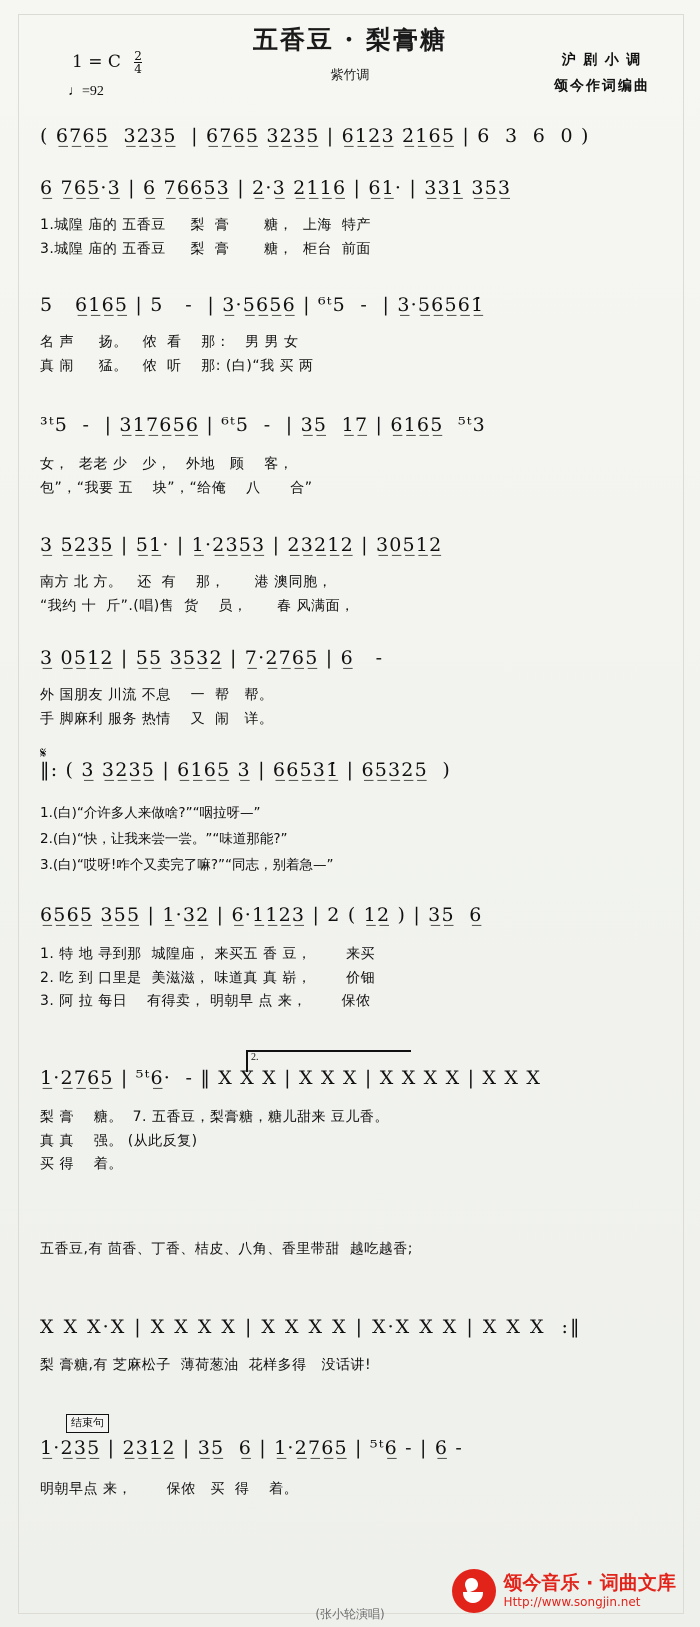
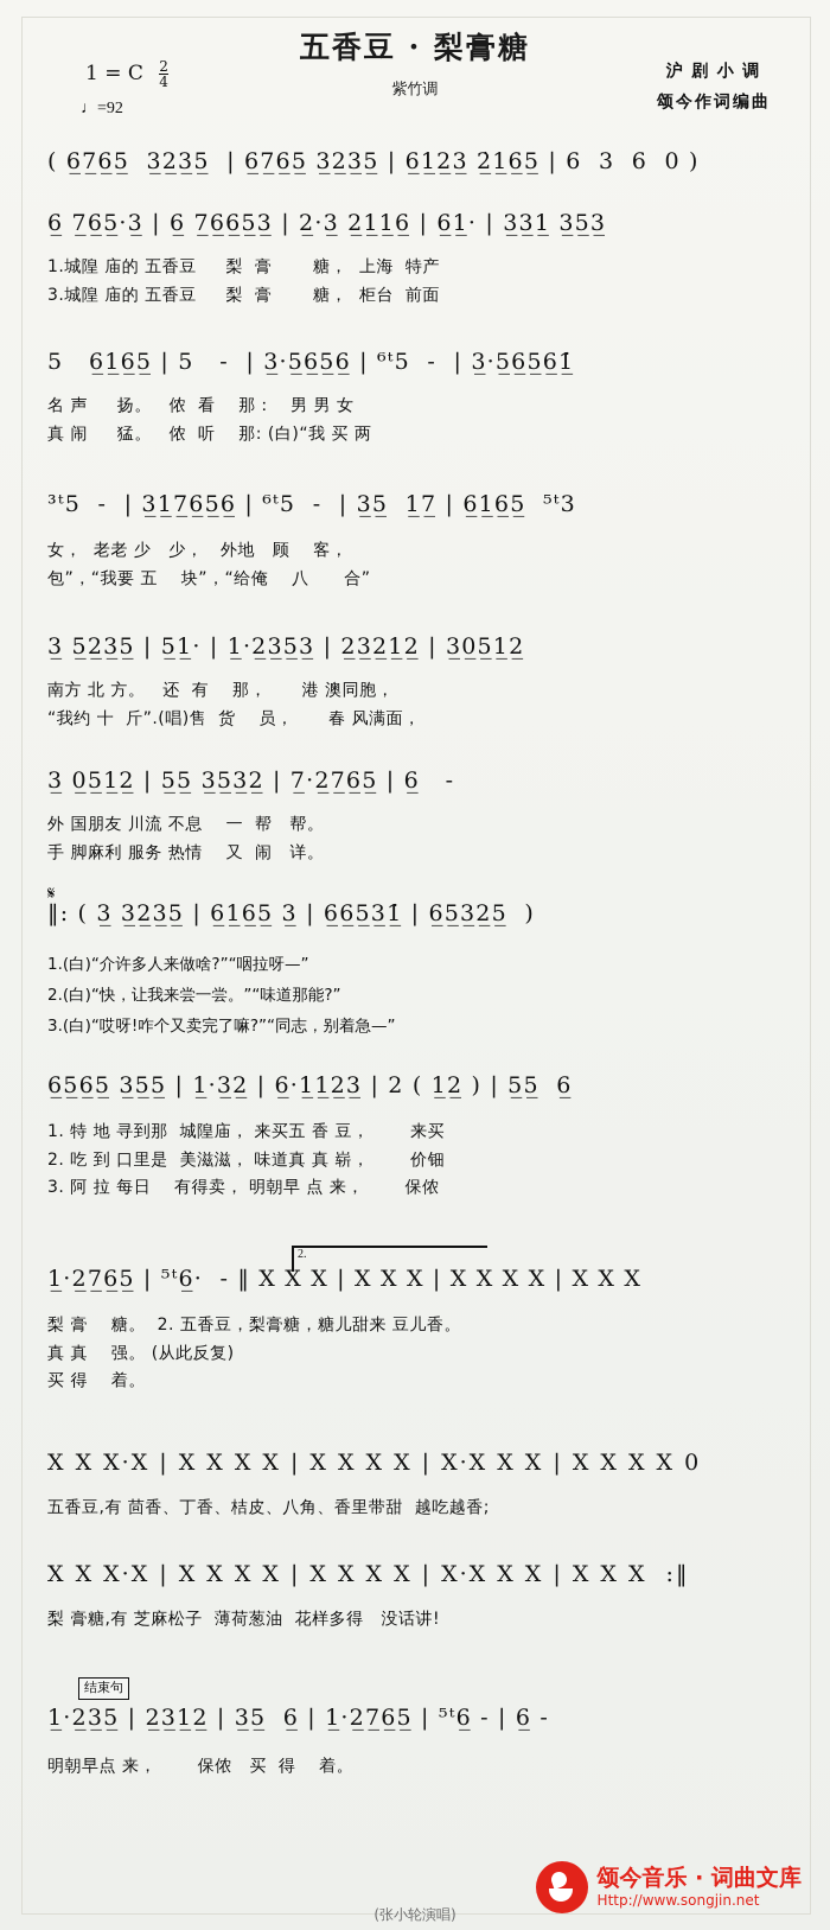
  五香豆 · 梨膏糖
  紫竹调
  1 = C
  2
  4
  ♩=92
  沪 剧 小 调
  颂今作词编曲
  ( 6̲7̲6̲5̲ 3̲2̲3̲5̲ | 6̲7̲6̲5̲ 3̲2̲3̲5̲ | 6̲1̲2̲3̲ 2̲̇1̲6̲5̲ | 6 3 6 0 )
  6̲ 7̲6̲5̲·3̲ | 6̲ 7̲6̲6̲5̲3̲ | 2̲·3̲ 2̲1̲1̲6̲ | 6̲1̲· | 3̲3̲1̲ 3̲5̲3̲
  1.城隍 庙的 五香豆 梨 膏 糖， 上海 特产
  3.城隍 庙的 五香豆 梨 膏 糖， 柜台 前面
  5 6̲1̲6̲5̲ | 5 - | 3̲·5̲6̲5̲6̲ | ⁶ᵗ5 - | 3̲·5̲6̲5̲6̲1̲̇
  名 声 扬。 侬 看 那： 男 男 女
  真 闹 猛。 侬 听 那: (白)“我 买 两
  ³ᵗ5 - | 3̲1̲7̲6̲5̲6̲ | ⁶ᵗ5 - | 3̲5̲ 1̲7̲ | 6̲1̲6̲5̲ ⁵ᵗ3
  女， 老老 少 少， 外地 顾 客，
  包”，“我要 五 块”，“给俺 八 合”
  3̲ 5̲2̲3̲5̲ | 5̲1̲· | 1̲·2̲3̲5̲3̲ | 2̲3̲2̲1̲2̲ | 3̲0̲5̲1̲2̲
  南方 北 方。 还 有 那， 港 澳同胞，
  “我约 十 斤”.(唱)售 货 员， 春 风满面，
  3̲ 0̲5̲1̲2̲ | 5̲5̲ 3̲5̲3̲2̲ | 7̲·2̲7̲6̲5̲ | 6̲ -
  外 国朋友 川流 不息 一 帮 帮。
  手 脚麻利 服务 热情 又 闹 详。
  𝄋
  ‖: ( 3̲ 3̲2̲3̲5̲ | 6̲1̲6̲5̲ 3̲ | 6̲6̲5̲3̲1̲̇ | 6̲5̲3̲2̲5̲ )
  1.(白)“介许多人来做啥?”“咽拉呀—”
  2.(白)“快，让我来尝一尝。”“味道那能?”
  3.(白)“哎呀!咋个又卖完了嘛?”“同志，别着急—”
- 6̲5̲6̲5̲ 3̲5̲5̲ | 1̲·3̲2̲ | 6̲·1̲1̲2̲3̲ | 2 ( 1̲2̲ ) | 3̲5̲ 6̲
+ 6̲5̲6̲5̲ 3̲5̲5̲ | 1̲·3̲2̲ | 6̲·1̲1̲2̲3̲ | 2 ( 1̲2̲ ) | 5̲5̲ 6̲
  1. 特 地 寻到那 城隍庙， 来买五 香 豆， 来买
  2. 吃 到 口里是 美滋滋， 味道真 真 崭， 价钿
  3. 阿 拉 每日 有得卖， 明朝早 点 来， 保侬
  2.
  1̲·2̲7̲6̲5̲ | ⁵ᵗ6̲· - ‖ X X X | X X X | X X X X | X X X
- 梨 膏 糖。 7. 五香豆，梨膏糖，糖儿甜来 豆儿香。
+ 梨 膏 糖。 2. 五香豆，梨膏糖，糖儿甜来 豆儿香。
  真 真 强。 (从此反复)
  买 得 着。
+ X X X·X | X X X X | X X X X | X·X X X | X X X X 0
  五香豆,有 茴香、丁香、桔皮、八角、香里带甜 越吃越香;
  X X X·X | X X X X | X X X X | X·X X X | X X X :‖
  梨 膏糖,有 芝麻松子 薄荷葱油 花样多得 没话讲!
  结束句
  1̲·2̲3̲5̲ | 2̲3̲1̲2̲ | 3̲5̲ 6̲ | 1̲·2̲7̲6̲5̲ | ⁵ᵗ6̲ - | 6̲ -
  明朝早点 来， 保侬 买 得 着。
  颂今音乐 · 词曲文库
  Http://www.songjin.net
  (张小轮演唱)
